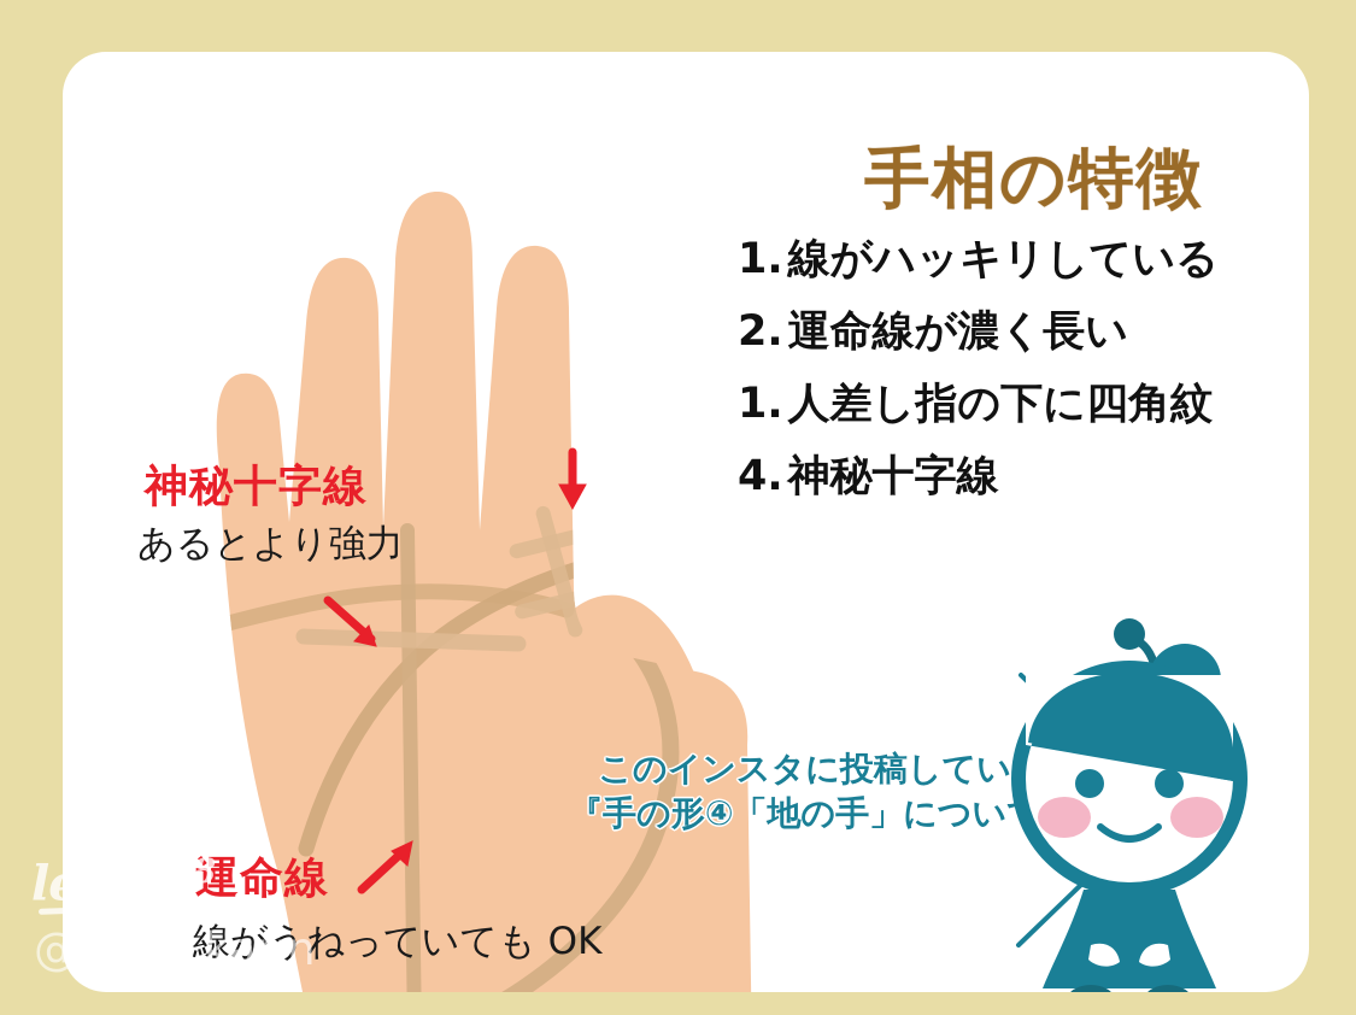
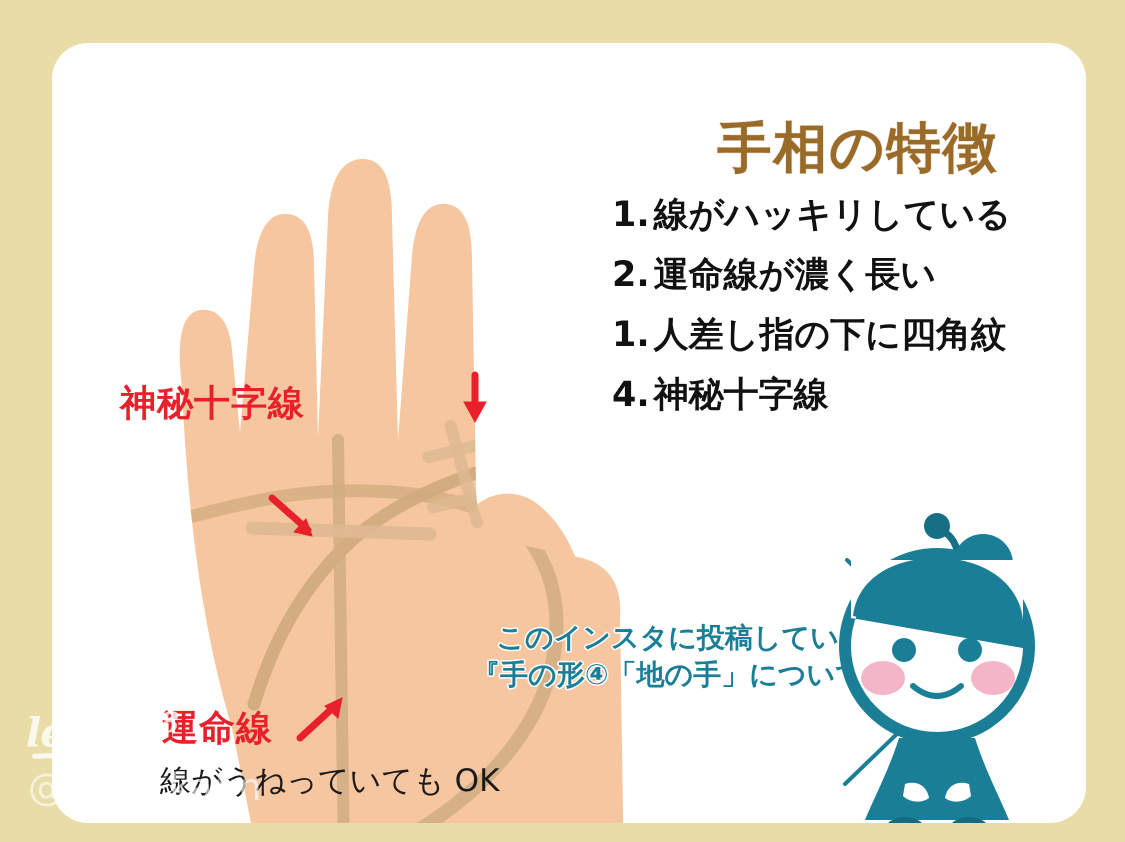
  手相の特徴
  1.線がハッキリしている
  2.運命線が濃く長い
  1.人差し指の下に四角紋
  4.神秘十字線
  神秘十字線
- あるとより強力
  運命線
  線がうねっていても OK
  このインスタに投稿してい
  『手の形④「地の手」につい
  lemon8
  @karin.karin
